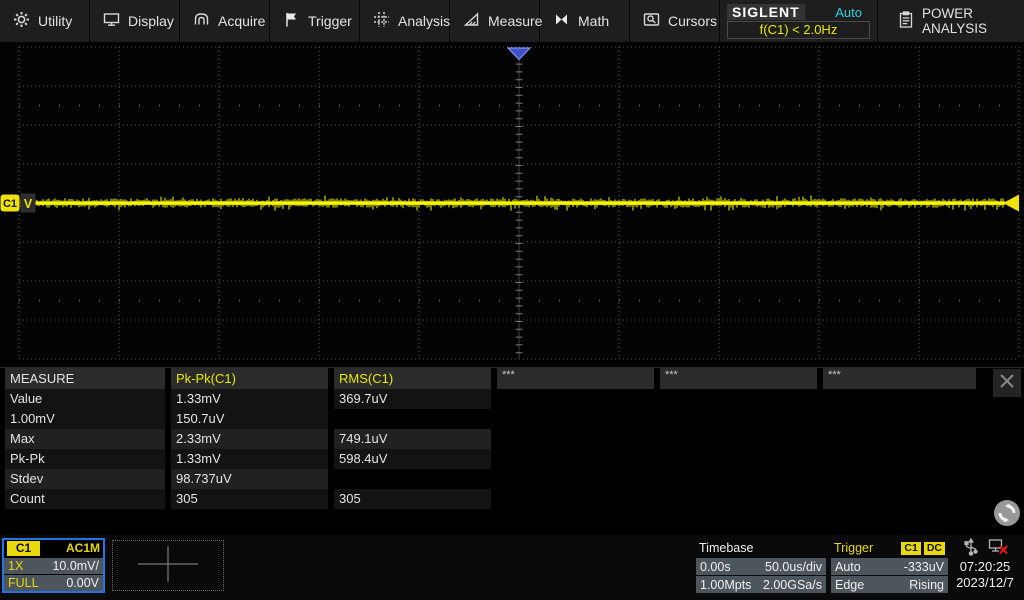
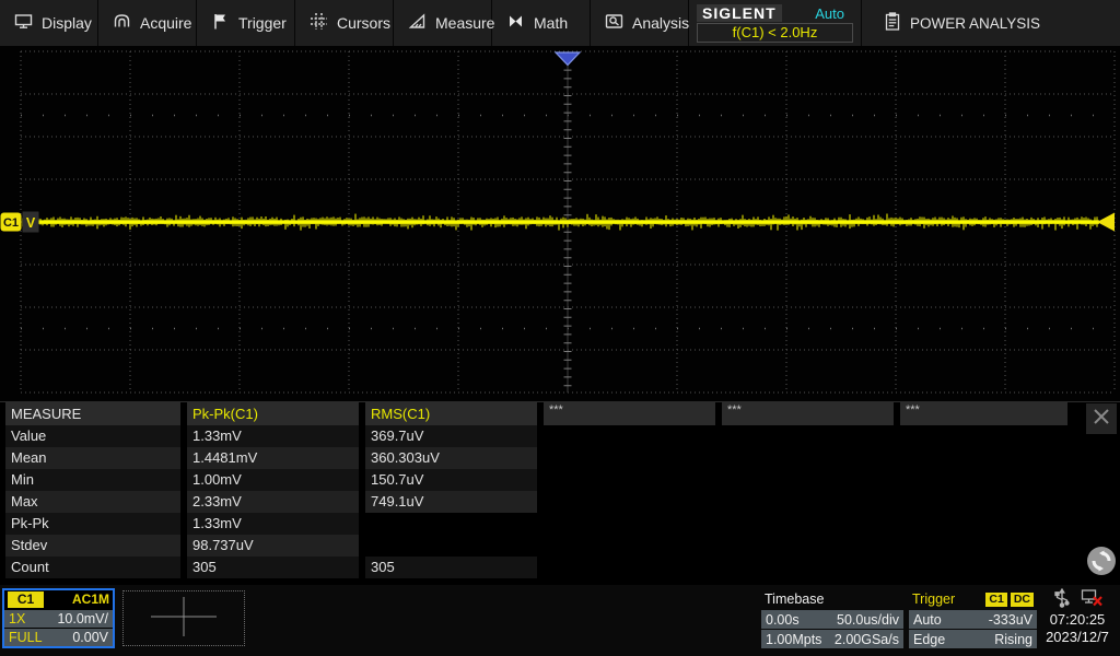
- Utility
  Display
  Acquire
  Trigger
- Analysis
+ Cursors
  Measure
  Math
- Cursors
+ Analysis
  SIGLENT
  Auto
  f(C1) < 2.0Hz
  POWER ANALYSIS
  C1
  V
  MEASURE
  Pk-Pk(C1)
  RMS(C1)
  ***
  ***
  ***
  Value
  1.33mV
  369.7uV
+ Mean
+ 1.4481mV
+ 360.303uV
+ Min
  1.00mV
  150.7uV
  Max
  2.33mV
  749.1uV
  Pk-Pk
  1.33mV
- 598.4uV
  Stdev
  98.737uV
  Count
  305
  305
  C1
  AC1M
  1X
  10.0mV/
  FULL
  0.00V
  Timebase
  0.00s
  50.0us/div
  1.00Mpts
  2.00GSa/s
  Trigger
  C1
  DC
  Auto
  -333uV
  Edge
  Rising
  07:20:25
  2023/12/7
